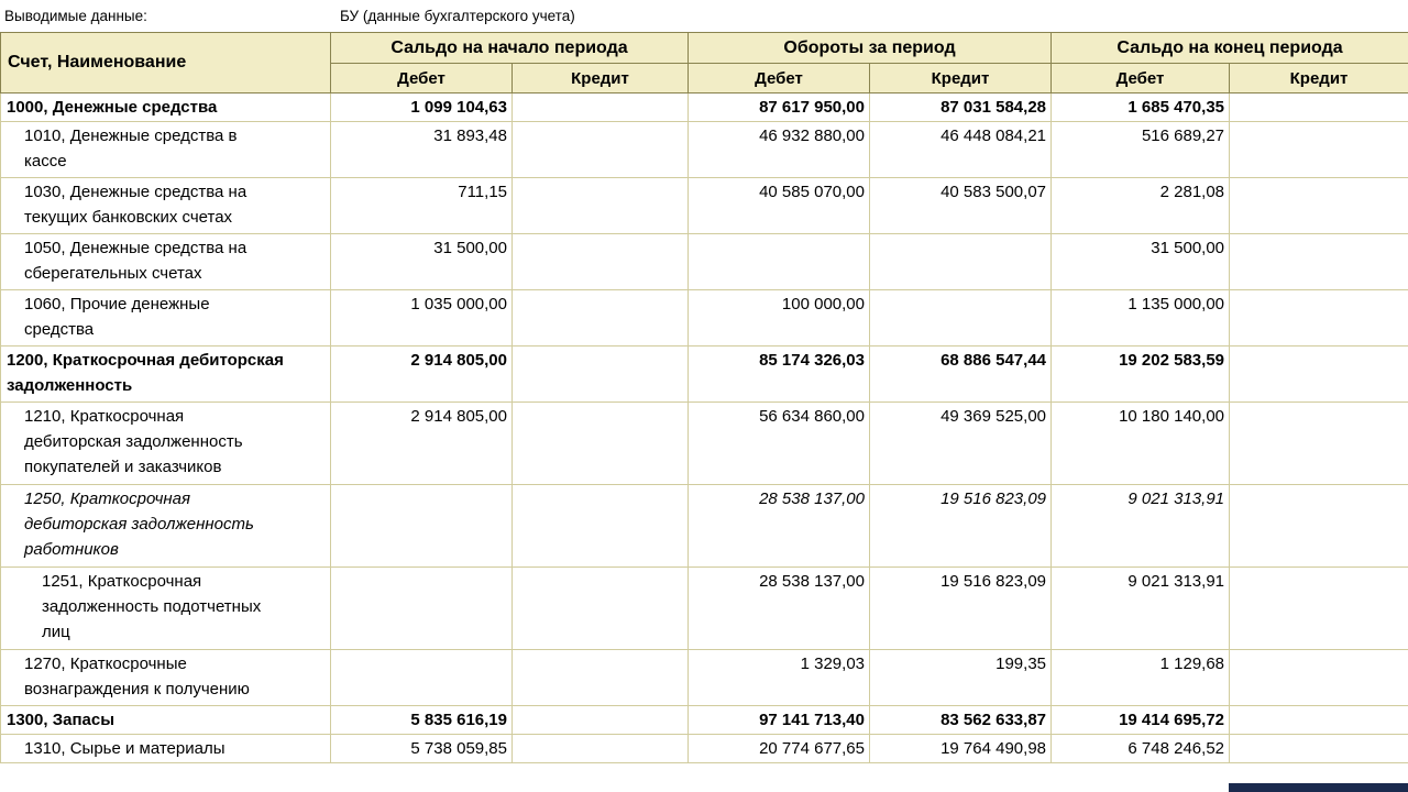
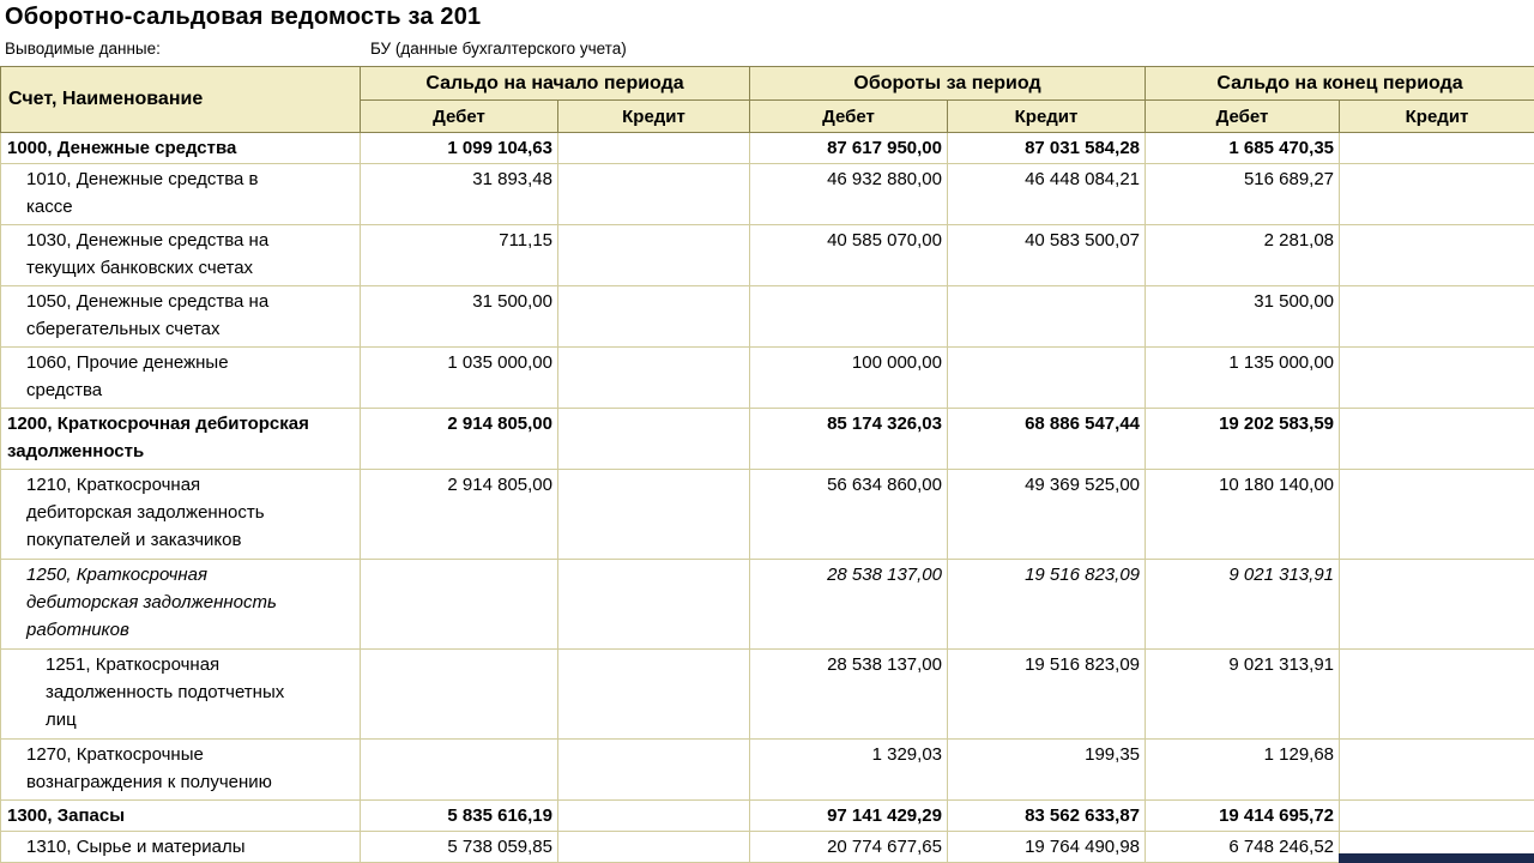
+ Оборотно-сальдовая ведомость за 201
  Выводимые данные:
  БУ (данные бухгалтерского учета)
  Счет, Наименование	Сальдо на начало периода	Обороты за период	Сальдо на конец периода
  Дебет	Кредит	Дебет	Кредит	Дебет	Кредит
  1000, Денежные средства	1 099 104,63		87 617 950,00	87 031 584,28	1 685 470,35
  1010, Денежные средства в кассе	31 893,48		46 932 880,00	46 448 084,21	516 689,27
  1030, Денежные средства на текущих банковских счетах	711,15		40 585 070,00	40 583 500,07	2 281,08
  1050, Денежные средства на сберегательных счетах	31 500,00				31 500,00
  1060, Прочие денежные средства	1 035 000,00		100 000,00		1 135 000,00
  1200, Краткосрочная дебиторская задолженность	2 914 805,00		85 174 326,03	68 886 547,44	19 202 583,59
  1210, Краткосрочная дебиторская задолженность покупателей и заказчиков	2 914 805,00		56 634 860,00	49 369 525,00	10 180 140,00
  1250, Краткосрочная дебиторская задолженность работников			28 538 137,00	19 516 823,09	9 021 313,91
  1251, Краткосрочная задолженность подотчетных лиц			28 538 137,00	19 516 823,09	9 021 313,91
  1270, Краткосрочные вознаграждения к получению			1 329,03	199,35	1 129,68
- 1300, Запасы	5 835 616,19		97 141 713,40	83 562 633,87	19 414 695,72
+ 1300, Запасы	5 835 616,19		97 141 429,29	83 562 633,87	19 414 695,72
  1310, Сырье и материалы	5 738 059,85		20 774 677,65	19 764 490,98	6 748 246,52
